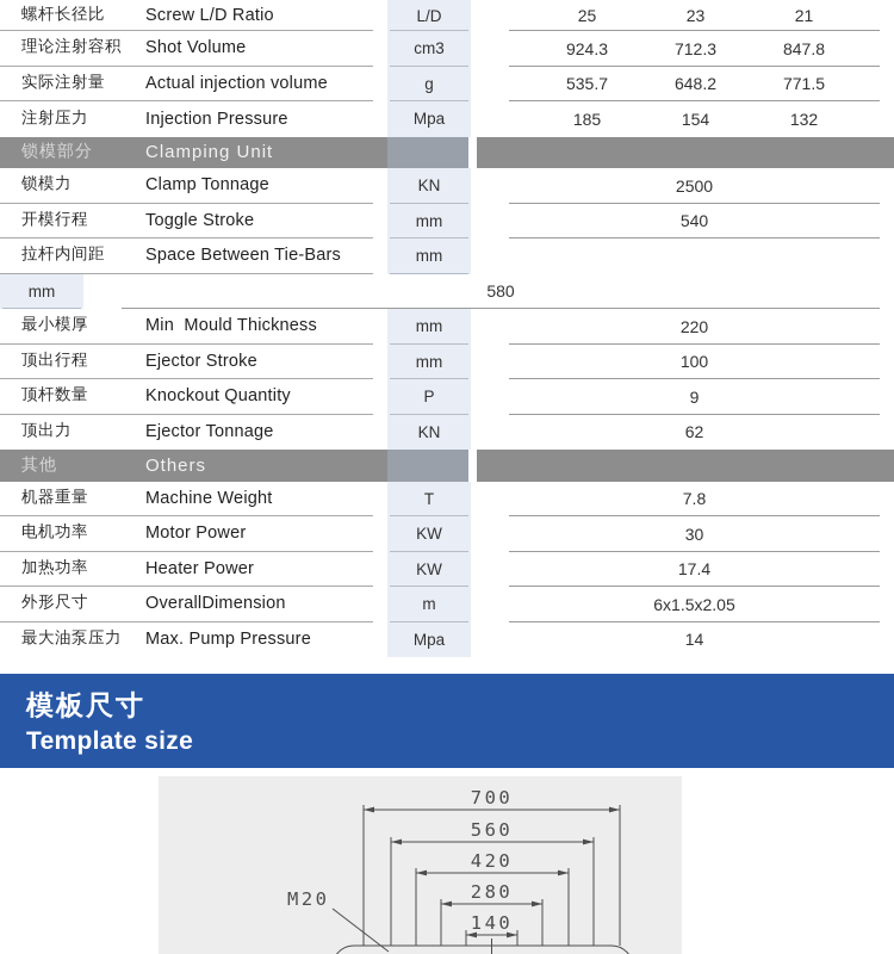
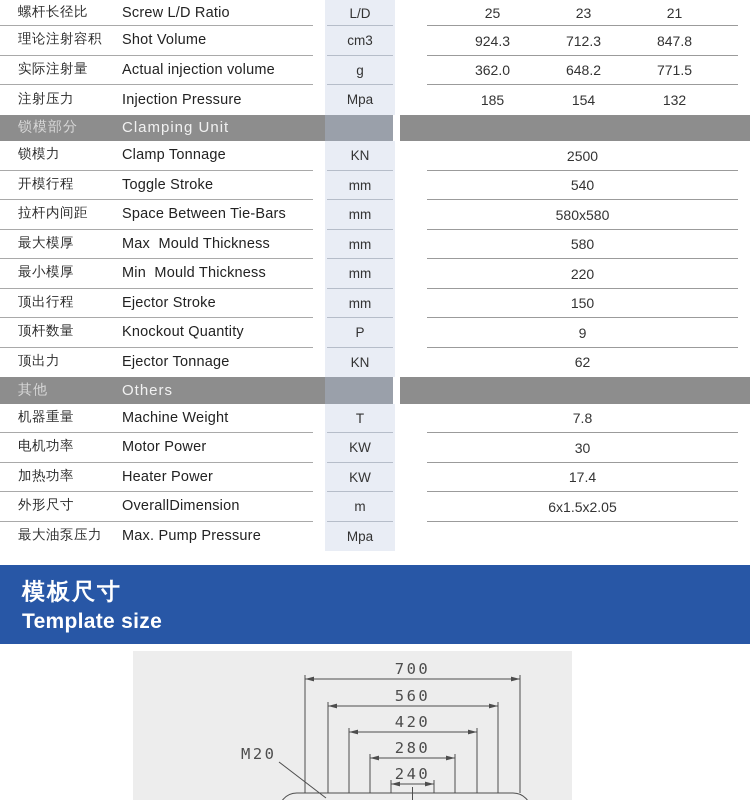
  螺杆长径比
  Screw L/D Ratio
  L/D
  25
  23
  21
  理论注射容积
  Shot Volume
  cm3
  924.3
  712.3
  847.8
  实际注射量
  Actual injection volume
  g
- 535.7
+ 362.0
  648.2
  771.5
  注射压力
  Injection Pressure
  Mpa
  185
  154
  132
  锁模部分
  Clamping Unit
  锁模力
  Clamp Tonnage
  KN
  2500
  开模行程
  Toggle Stroke
  mm
  540
  拉杆内间距
  Space Between Tie-Bars
  mm
+ 580x580
+ 最大模厚
+ Max Mould Thickness
  mm
  580
  最小模厚
  Min Mould Thickness
  mm
  220
  顶出行程
  Ejector Stroke
  mm
- 100
+ 150
  顶杆数量
  Knockout Quantity
  P
  9
  顶出力
  Ejector Tonnage
  KN
  62
  其他
  Others
  机器重量
  Machine Weight
  T
  7.8
  电机功率
  Motor Power
  KW
  30
  加热功率
  Heater Power
  KW
  17.4
  外形尺寸
  OverallDimension
  m
  6x1.5x2.05
  最大油泵压力
  Max. Pump Pressure
  Mpa
- 14
  模板尺寸
  Template size
  700
  560
  420
  280
- 140
+ 240
  M20
